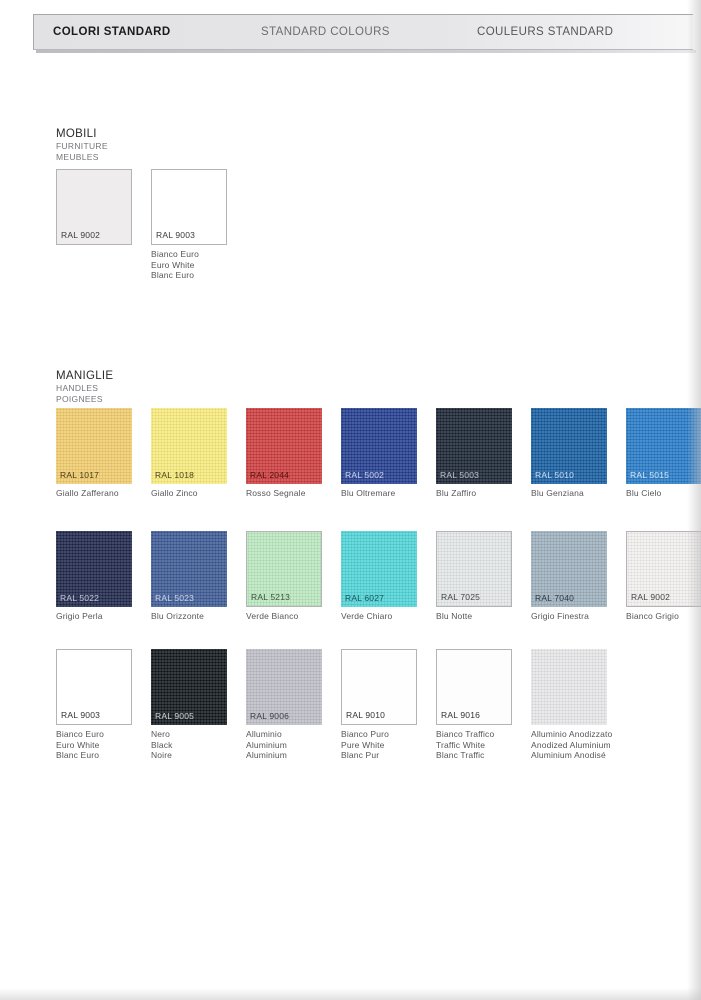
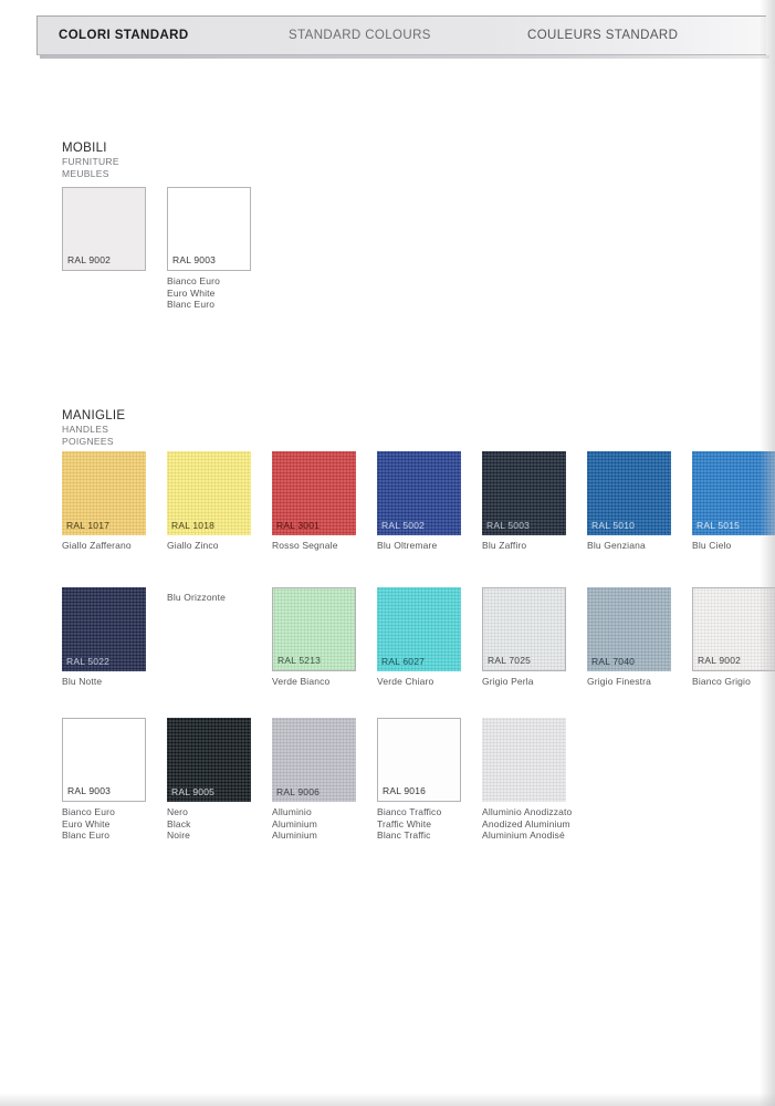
  COLORI STANDARD
  STANDARD COLOURS
  COULEURS STANDARD
  MOBILI
  FURNITURE
  MEUBLES
  RAL 9002
  RAL 9003
  Bianco Euro
  Euro White
  Blanc Euro
  MANIGLIE
  HANDLES
  POIGNEES
  RAL 1017
  Giallo Zafferano
  RAL 1018
  Giallo Zinco
- RAL 2044
+ RAL 3001
  Rosso Segnale
  RAL 5002
  Blu Oltremare
  RAL 5003
  Blu Zaffiro
  RAL 5010
  Blu Genziana
  RAL 5015
  Blu Cielo
  RAL 5022
- Grigio Perla
+ Blu Notte
- RAL 5023
  Blu Orizzonte
  RAL 5213
  Verde Bianco
  RAL 6027
  Verde Chiaro
  RAL 7025
- Blu Notte
+ Grigio Perla
  RAL 7040
  Grigio Finestra
  RAL 9002
  Bianco Grigio
  RAL 9003
  Bianco Euro
  Euro White
  Blanc Euro
  RAL 9005
  Nero
  Black
  Noire
  RAL 9006
  Alluminio
  Aluminium
  Aluminium
- RAL 9010
- Bianco Puro
- Pure White
- Blanc Pur
  RAL 9016
  Bianco Traffico
  Traffic White
  Blanc Traffic
  Alluminio Anodizzato
  Anodized Aluminium
  Aluminium Anodisé
